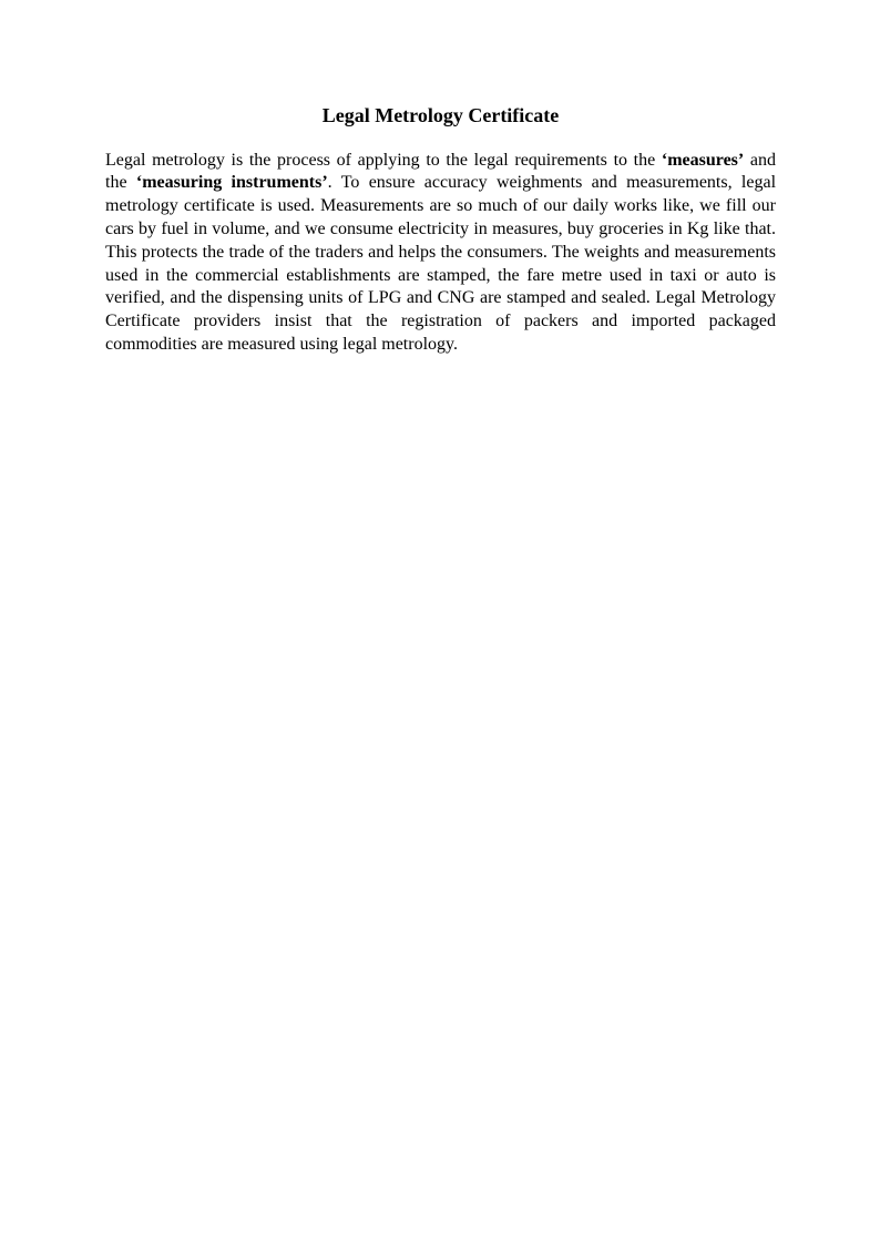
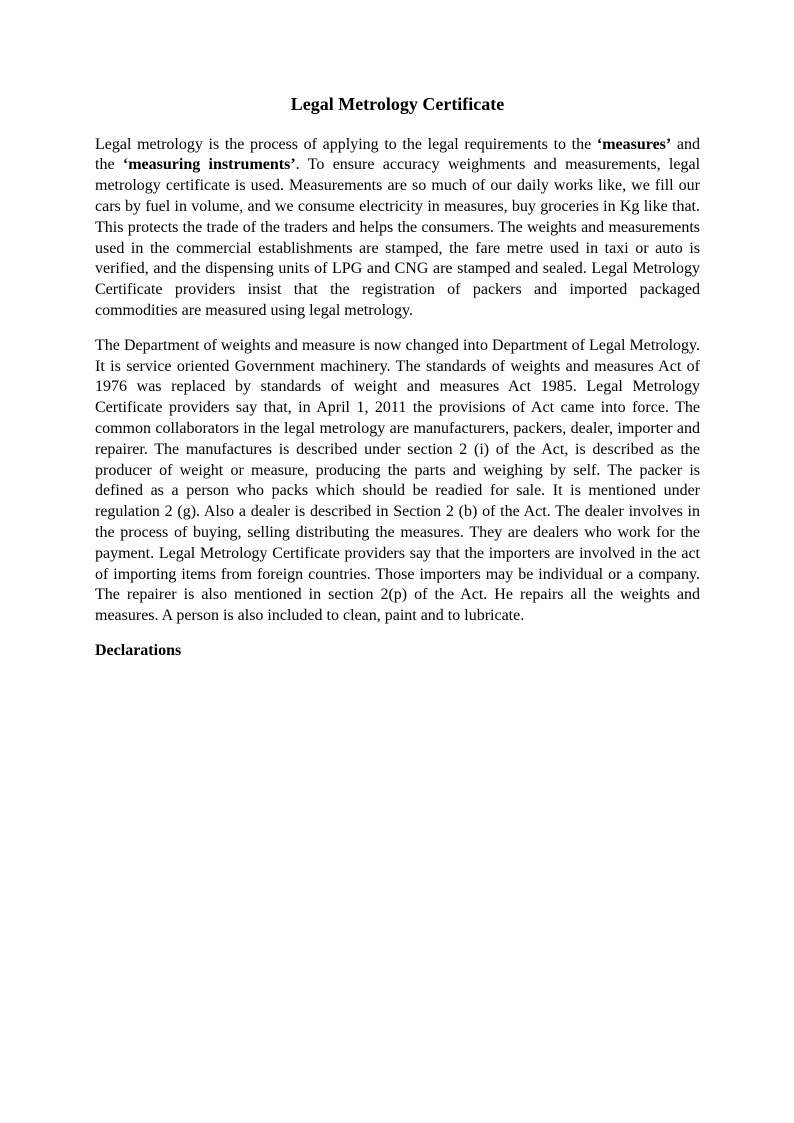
  Legal Metrology Certificate
  Legal metrology is the process of applying to the legal requirements to the ‘measures’ and the ‘measuring instruments’. To ensure accuracy weighments and measurements, legal metrology certificate is used. Measurements are so much of our daily works like, we fill our cars by fuel in volume, and we consume electricity in measures, buy groceries in Kg like that. This protects the trade of the traders and helps the consumers. The weights and measurements used in the commercial establishments are stamped, the fare metre used in taxi or auto is verified, and the dispensing units of LPG and CNG are stamped and sealed. Legal Metrology Certificate providers insist that the registration of packers and imported packaged commodities are measured using legal metrology.
+ The Department of weights and measure is now changed into Department of Legal Metrology. It is service oriented Government machinery. The standards of weights and measures Act of 1976 was replaced by standards of weight and measures Act 1985. Legal Metrology Certificate providers say that, in April 1, 2011 the provisions of Act came into force. The common collaborators in the legal metrology are manufacturers, packers, dealer, importer and repairer. The manufactures is described under section 2 (i) of the Act, is described as the producer of weight or measure, producing the parts and weighing by self. The packer is defined as a person who packs which should be readied for sale. It is mentioned under regulation 2 (g). Also a dealer is described in Section 2 (b) of the Act. The dealer involves in the process of buying, selling distributing the measures. They are dealers who work for the payment. Legal Metrology Certificate providers say that the importers are involved in the act of importing items from foreign countries. Those importers may be individual or a company. The repairer is also mentioned in section 2(p) of the Act. He repairs all the weights and measures. A person is also included to clean, paint and to lubricate.
+ Declarations
